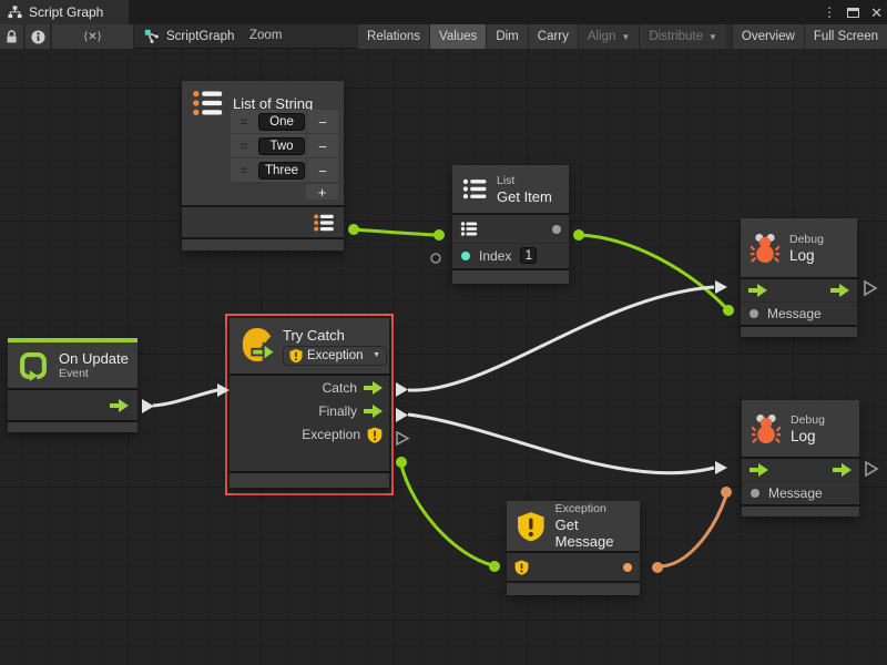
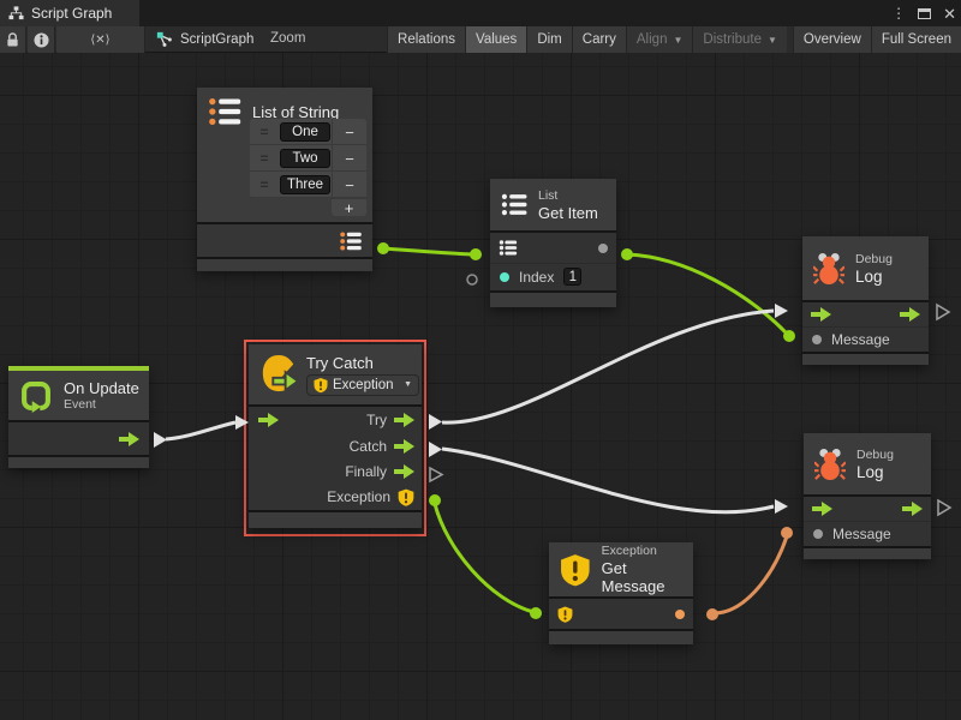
  Script Graph
  ⋮
  ✕
  ⟨✕⟩
  ScriptGraph
  Zoom
  Relations
  Values
  Dim
  Carry
  Align
  ▼
  Distribute
  ▼
  Overview
  Full Screen
  List of String
  =
  One
  −
  =
  Two
  −
  =
  Three
  −
  +
  List
  Get Item
  Index
  1
  Debug
  Log
  Message
  On Update
  Event
  Try Catch
  Exception
+ Try
  Catch
  Finally
  Exception
  Exception
  Get Message
  Debug
  Log
  Message
